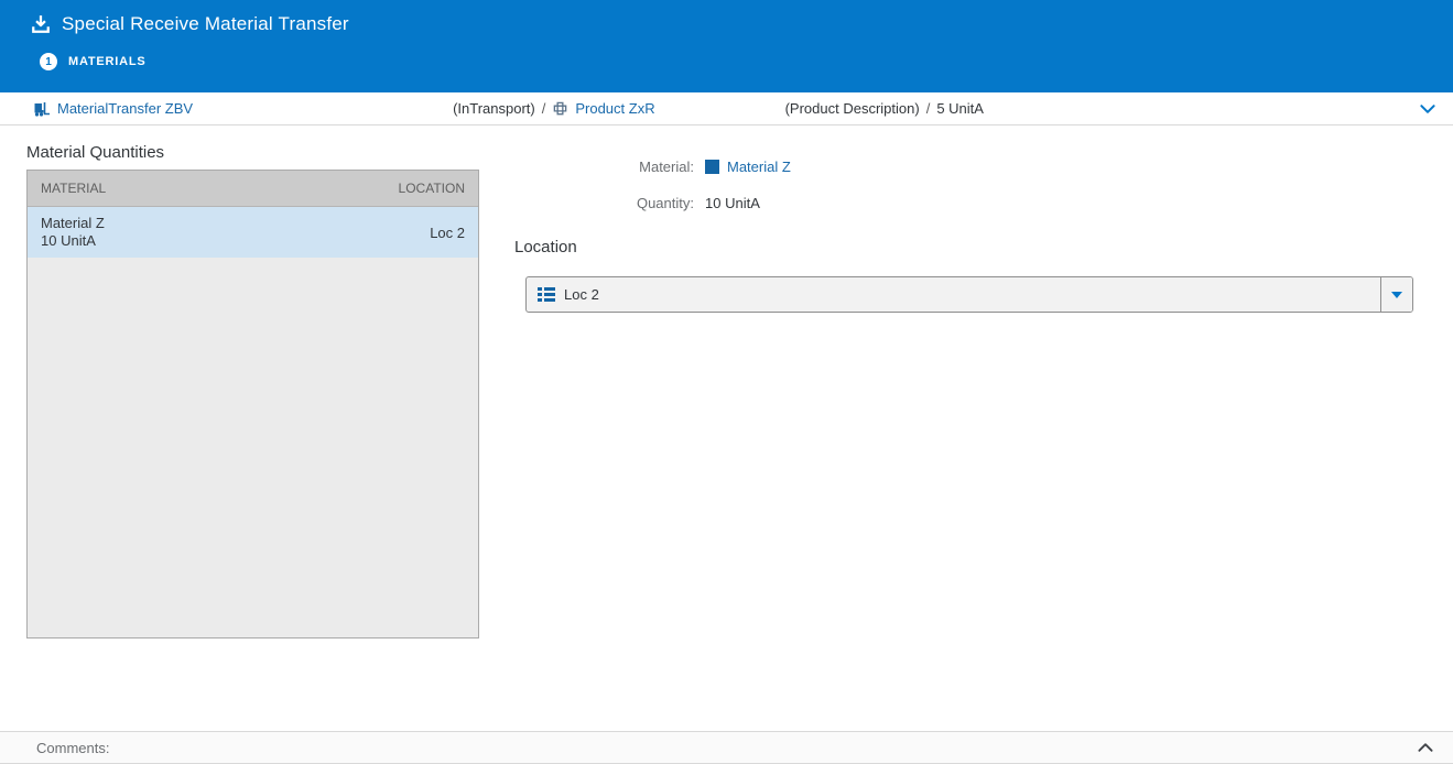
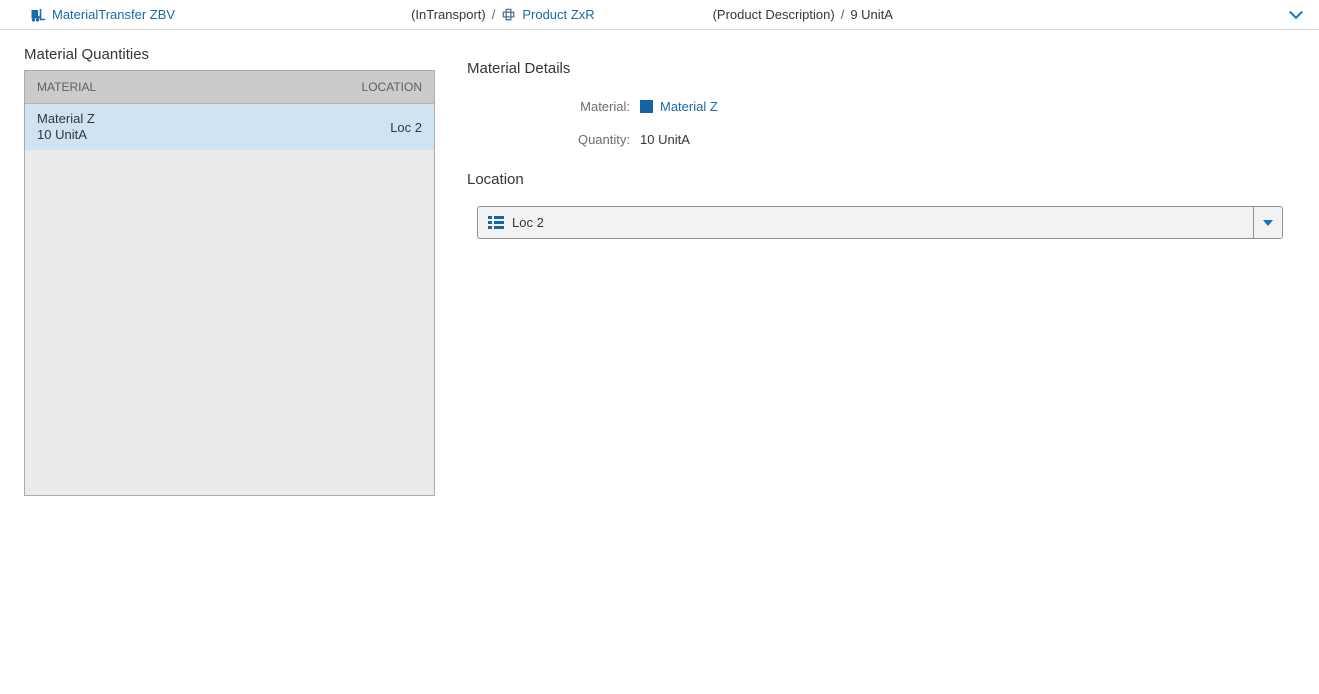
- Special Receive Material Transfer
- 1
- MATERIALS
  MaterialTransfer ZBV
  (InTransport)
  /
  Product ZxR
  (Product Description)
  /
- 5 UnitA
+ 9 UnitA
  Material Quantities
  MATERIAL
  LOCATION
  Material Z
  10 UnitA
  Loc 2
+ Material Details
  Material:
  Material Z
  Quantity:
  10 UnitA
  Location
  Loc 2
- Comments:
